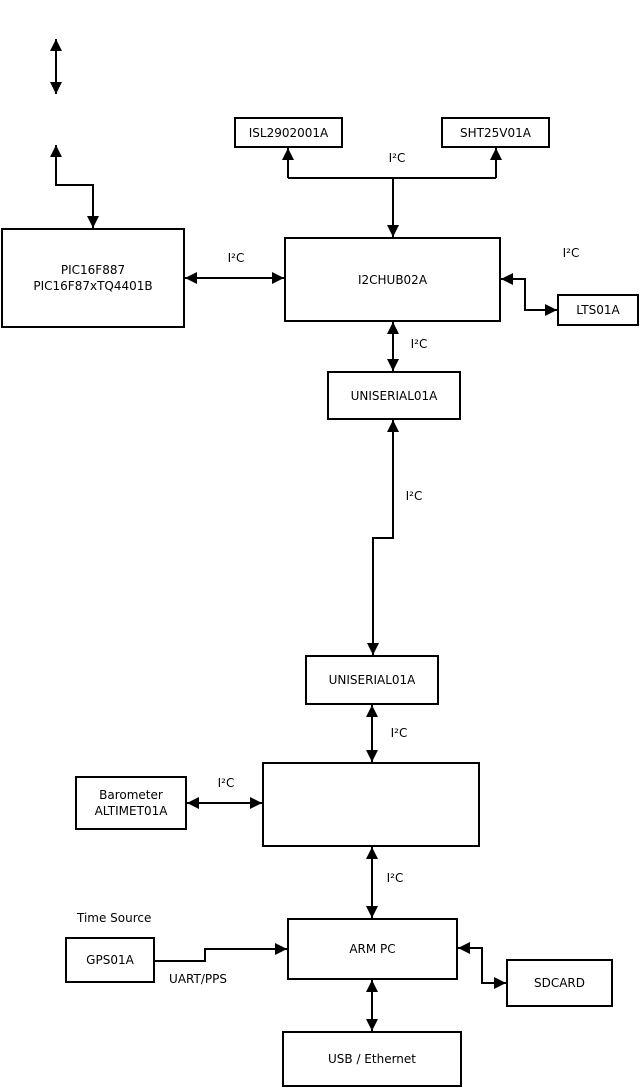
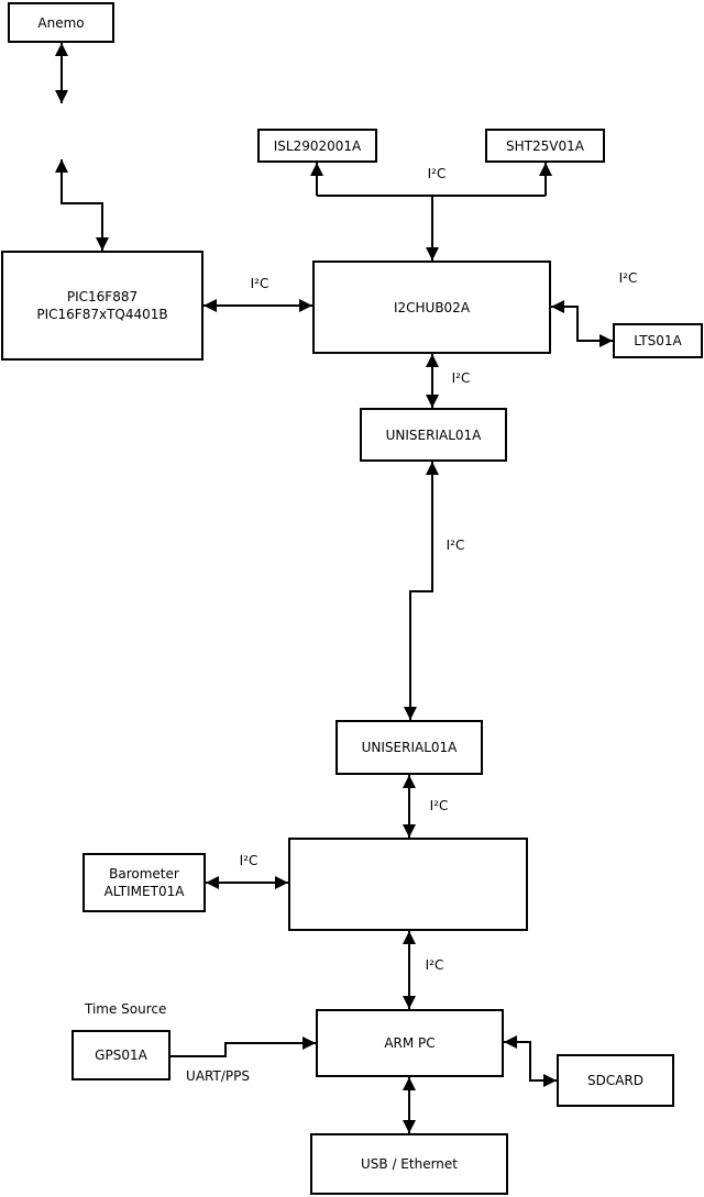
+ Anemo
  PIC16F887
  PIC16F87xTQ4401B
  ISL2902001A
  SHT25V01A
  I2CHUB02A
  LTS01A
  UNISERIAL01A
  UNISERIAL01A
  Barometer
  ALTIMET01A
  GPS01A
  ARM PC
  SDCARD
  USB / Ethernet
  I²C
  I²C
  I²C
  I²C
  I²C
  I²C
  I²C
  I²C
  Time Source
  UART/PPS
